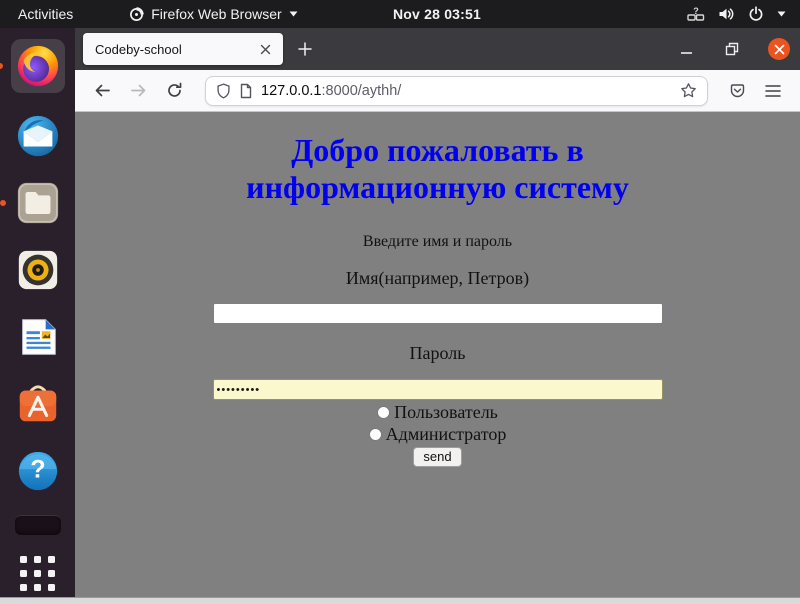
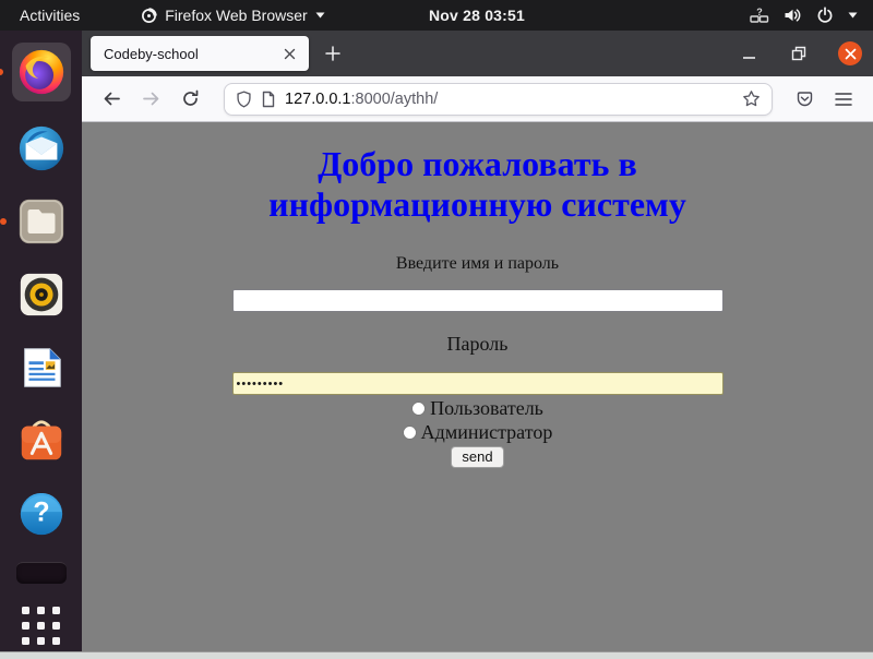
  Activities
  Firefox Web Browser
  Nov 28 03:51
  ?
  ?
  Codeby-school
  127.0.0.1:8000/aythh/
  Добро пожаловать в
  информационную систему
  Введите имя и пароль
- Имя(например, Петров)
  Пароль
  •••••••••
  Пользователь
  Администратор
  send
